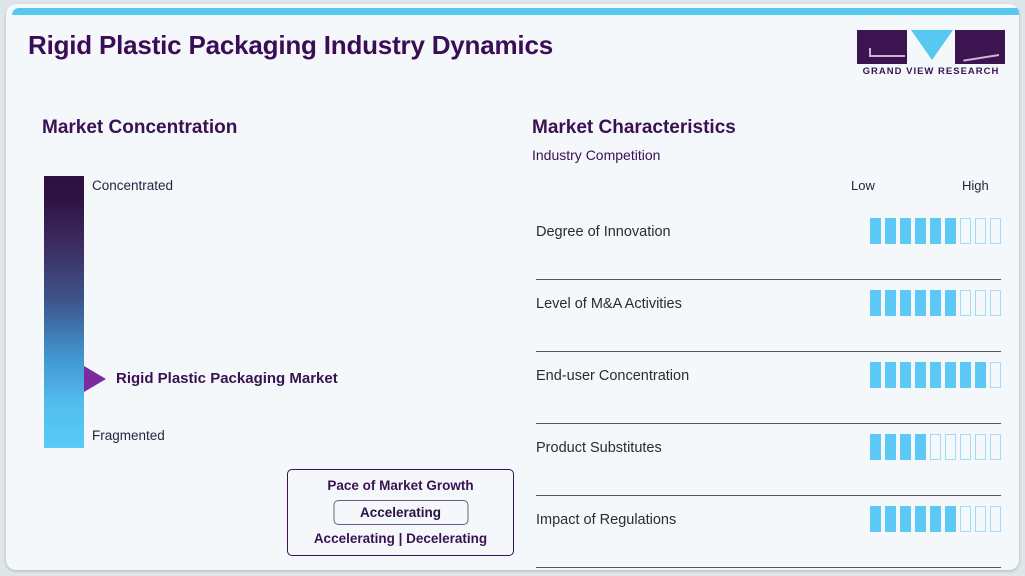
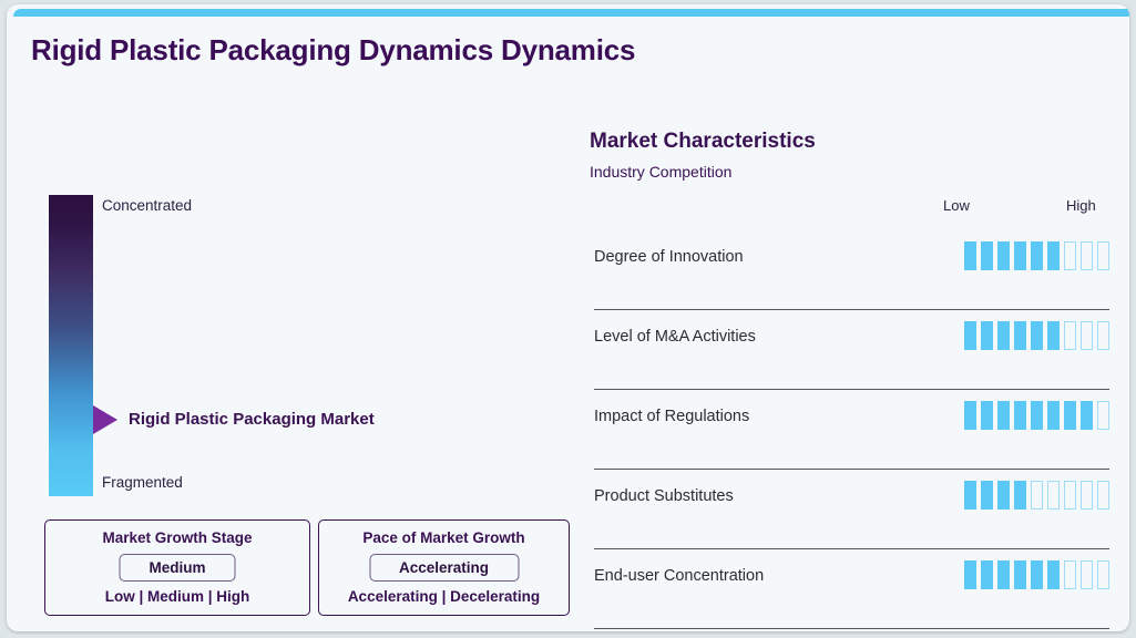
- Rigid Plastic Packaging Industry Dynamics
+ Rigid Plastic Packaging Dynamics Dynamics
- GRAND VIEW RESEARCH
- Market Concentration
  Concentrated
  Fragmented
  Rigid Plastic Packaging Market
+ Market Growth Stage
+ Medium
+ Low | Medium | High
  Pace of Market Growth
  Accelerating
  Accelerating | Decelerating
  Market Characteristics
  Industry Competition
  Low
  High
  Degree of Innovation
  Level of M&A Activities
- End-user Concentration
+ Impact of Regulations
  Product Substitutes
- Impact of Regulations
+ End-user Concentration
